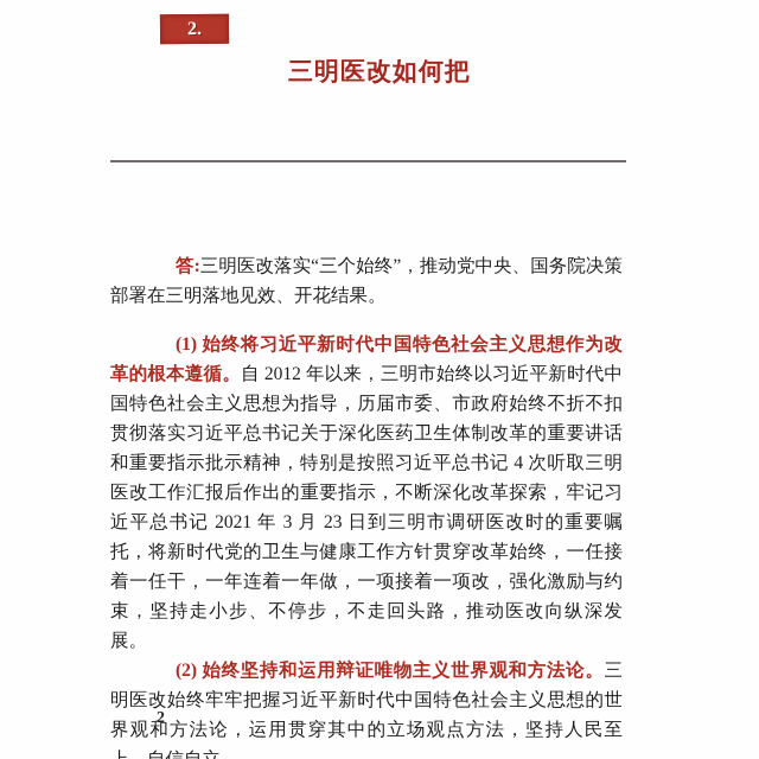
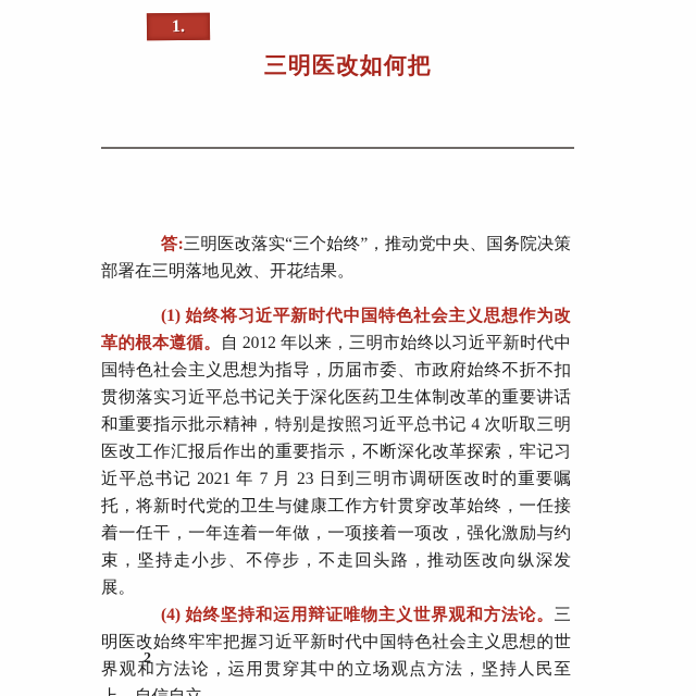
- 2.
+ 1.
  三明医改如何把
  答:三明医改落实“三个始终”，推动党中央、国务院决策部署在三明落地见效、开花结果。
- (1) 始终将习近平新时代中国特色社会主义思想作为改革的根本遵循。自 2012 年以来，三明市始终以习近平新时代中国特色社会主义思想为指导，历届市委、市政府始终不折不扣贯彻落实习近平总书记关于深化医药卫生体制改革的重要讲话和重要指示批示精神，特别是按照习近平总书记 4 次听取三明医改工作汇报后作出的重要指示，不断深化改革探索，牢记习近平总书记 2021 年 3 月 23 日到三明市调研医改时的重要嘱托，将新时代党的卫生与健康工作方针贯穿改革始终，一任接着一任干，一年连着一年做，一项接着一项改，强化激励与约束，坚持走小步、不停步，不走回头路，推动医改向纵深发展。
+ (1) 始终将习近平新时代中国特色社会主义思想作为改革的根本遵循。自 2012 年以来，三明市始终以习近平新时代中国特色社会主义思想为指导，历届市委、市政府始终不折不扣贯彻落实习近平总书记关于深化医药卫生体制改革的重要讲话和重要指示批示精神，特别是按照习近平总书记 4 次听取三明医改工作汇报后作出的重要指示，不断深化改革探索，牢记习近平总书记 2021 年 7 月 23 日到三明市调研医改时的重要嘱托，将新时代党的卫生与健康工作方针贯穿改革始终，一任接着一任干，一年连着一年做，一项接着一项改，强化激励与约束，坚持走小步、不停步，不走回头路，推动医改向纵深发展。
- (2) 始终坚持和运用辩证唯物主义世界观和方法论。三明医改始终牢牢把握习近平新时代中国特色社会主义思想的世界观和方法论，运用贯穿其中的立场观点方法，坚持人民至
+ (4) 始终坚持和运用辩证唯物主义世界观和方法论。三明医改始终牢牢把握习近平新时代中国特色社会主义思想的世界观和方法论，运用贯穿其中的立场观点方法，坚持人民至
  2
